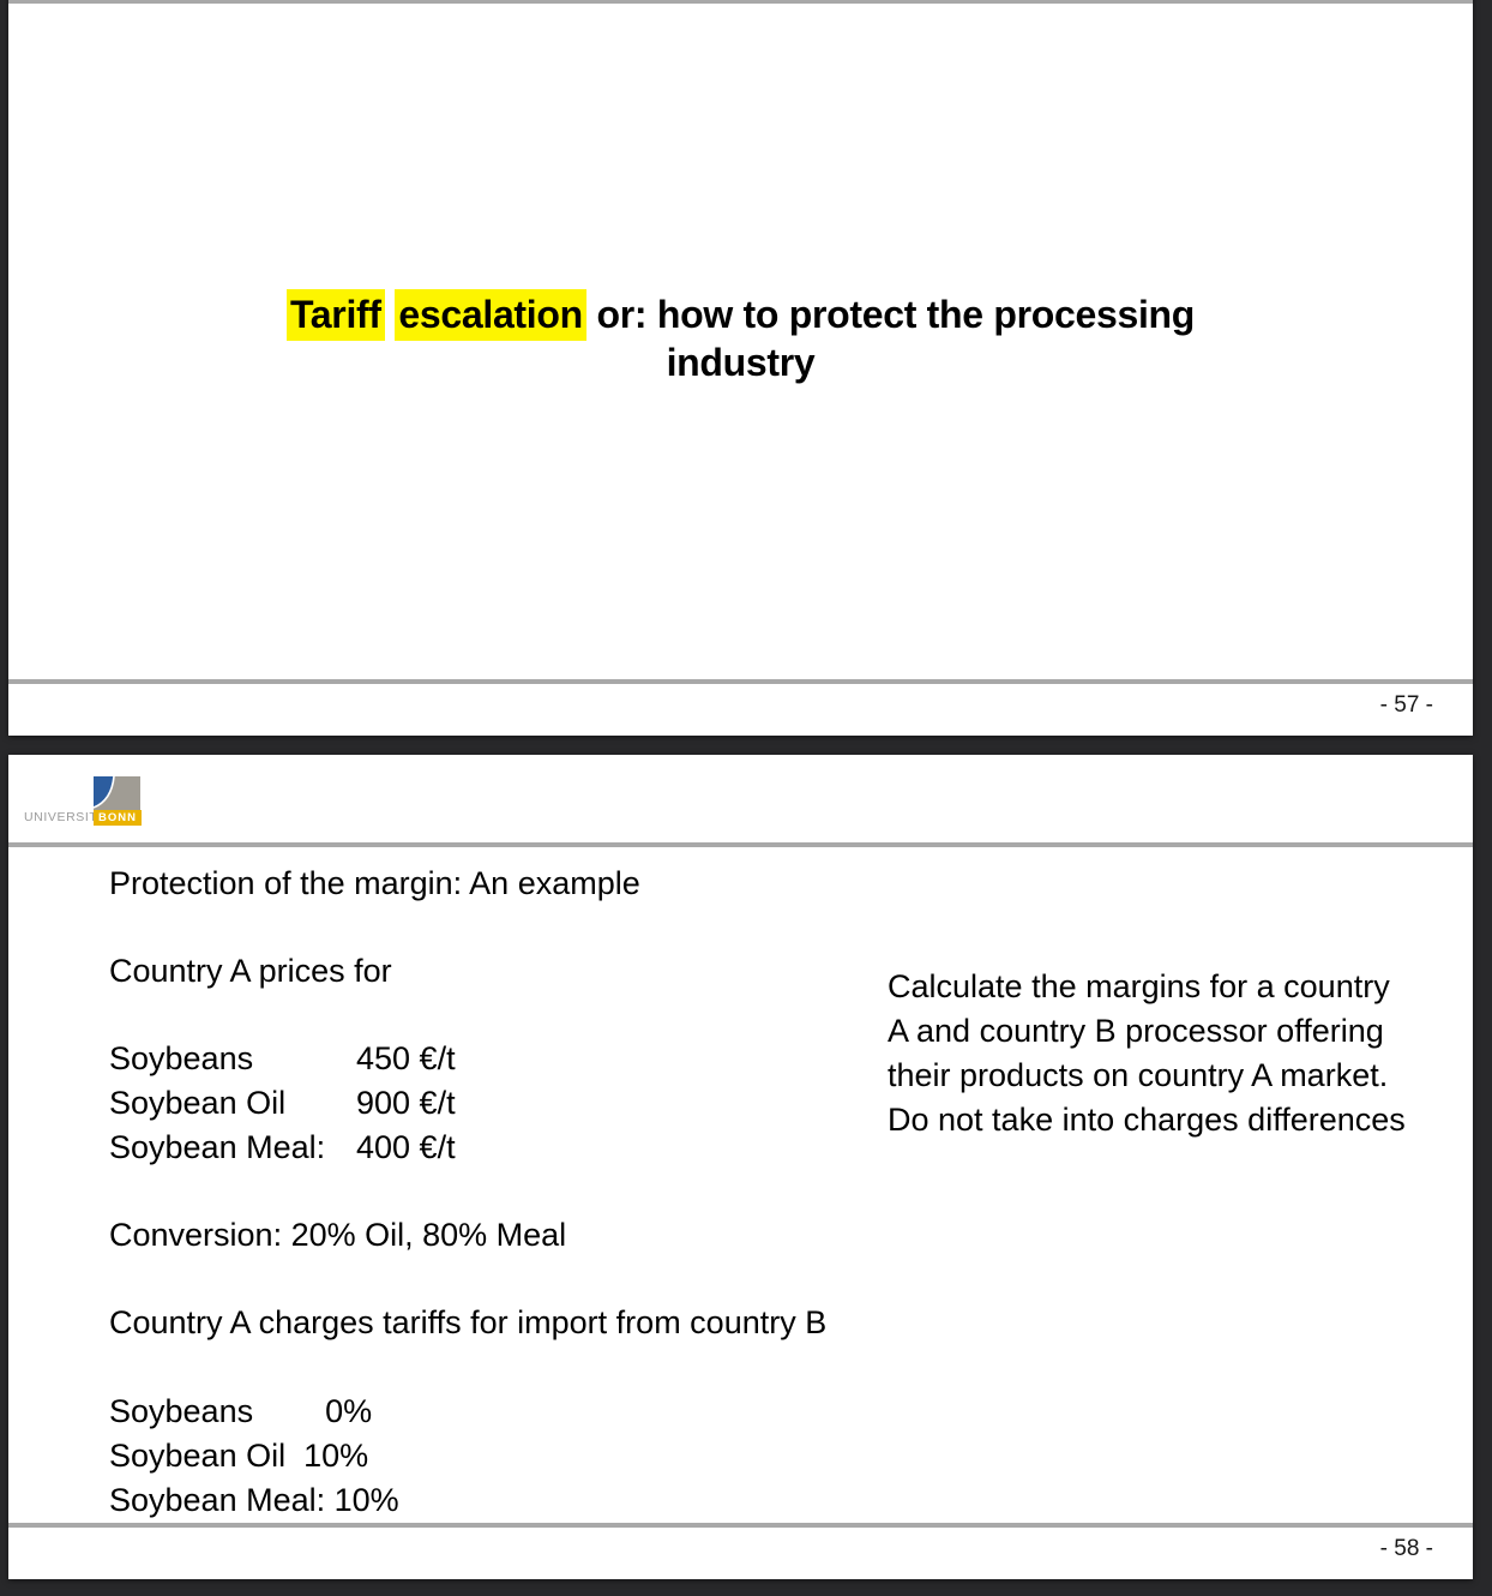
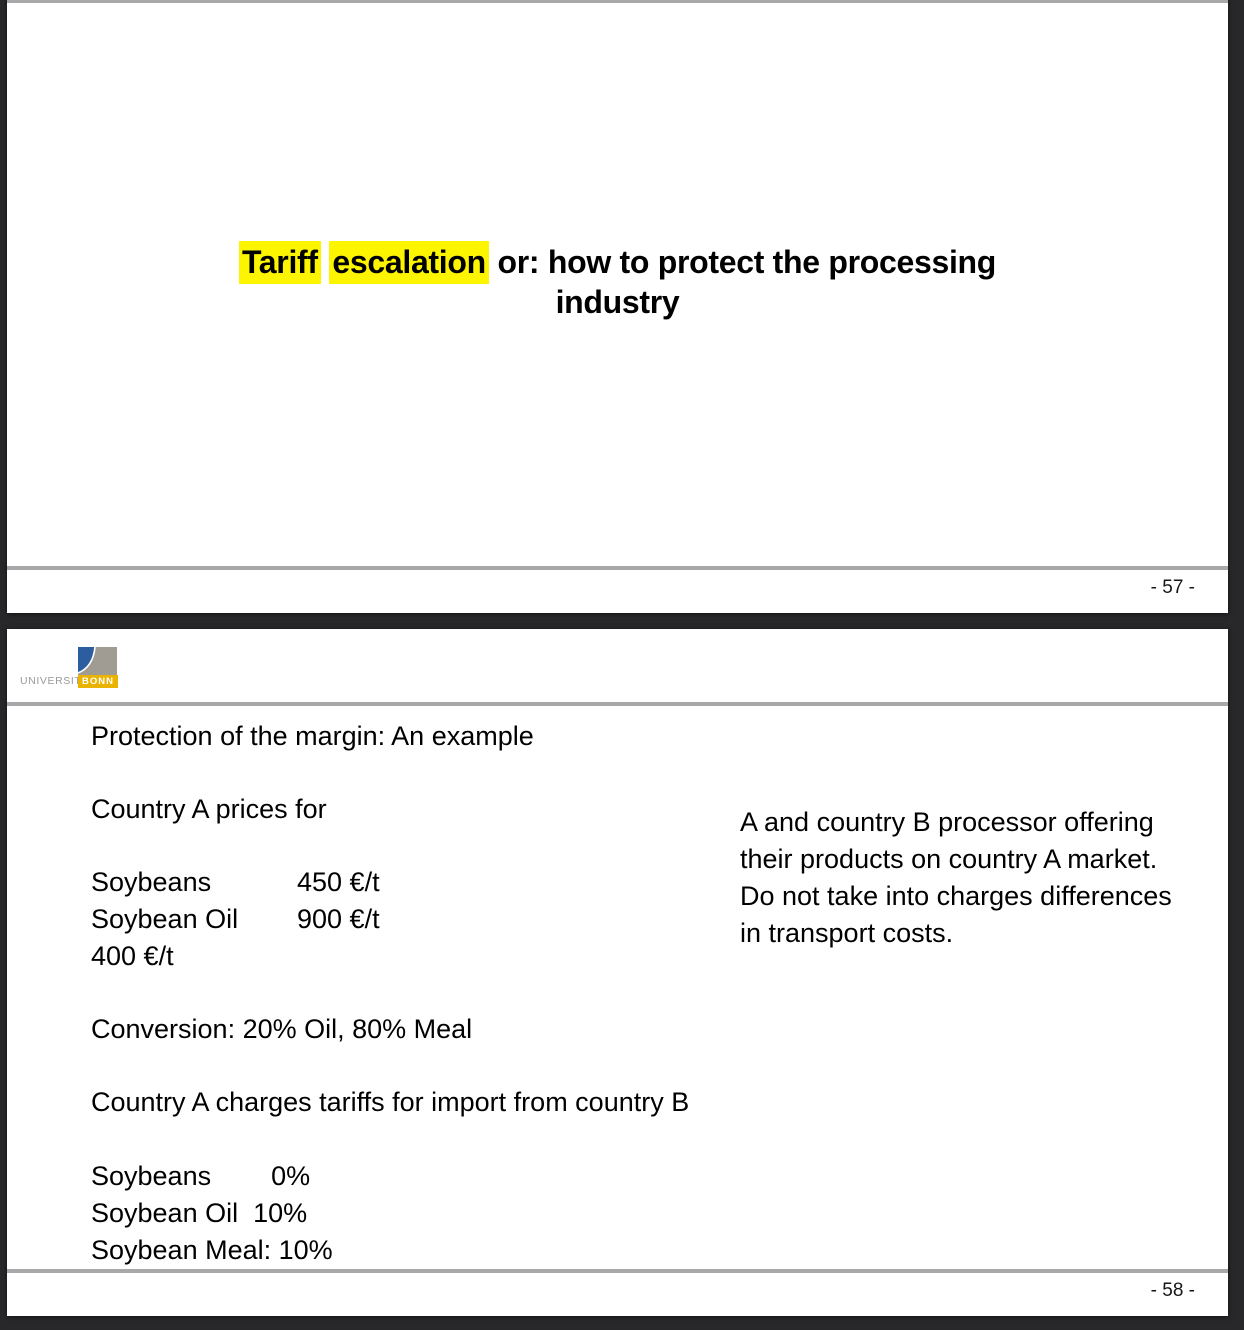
  Tariff escalation or: how to protect the processing
  industry
  - 57 -
  UNIVERSI
  BONN
  Protection of the margin: An example
  Country A prices for
  Soybeans
  450 €/t
  Soybean Oil
  900 €/t
- Soybean Meal:
  400 €/t
  Conversion: 20% Oil, 80% Meal
  Country A charges tariffs for import from country B
  Soybeans 0%
  Soybean Oil 10%
  Soybean Meal: 10%
- Calculate the margins for a country
  A and country B processor offering
  their products on country A market.
  Do not take into charges differences
+ in transport costs.
  - 58 -
